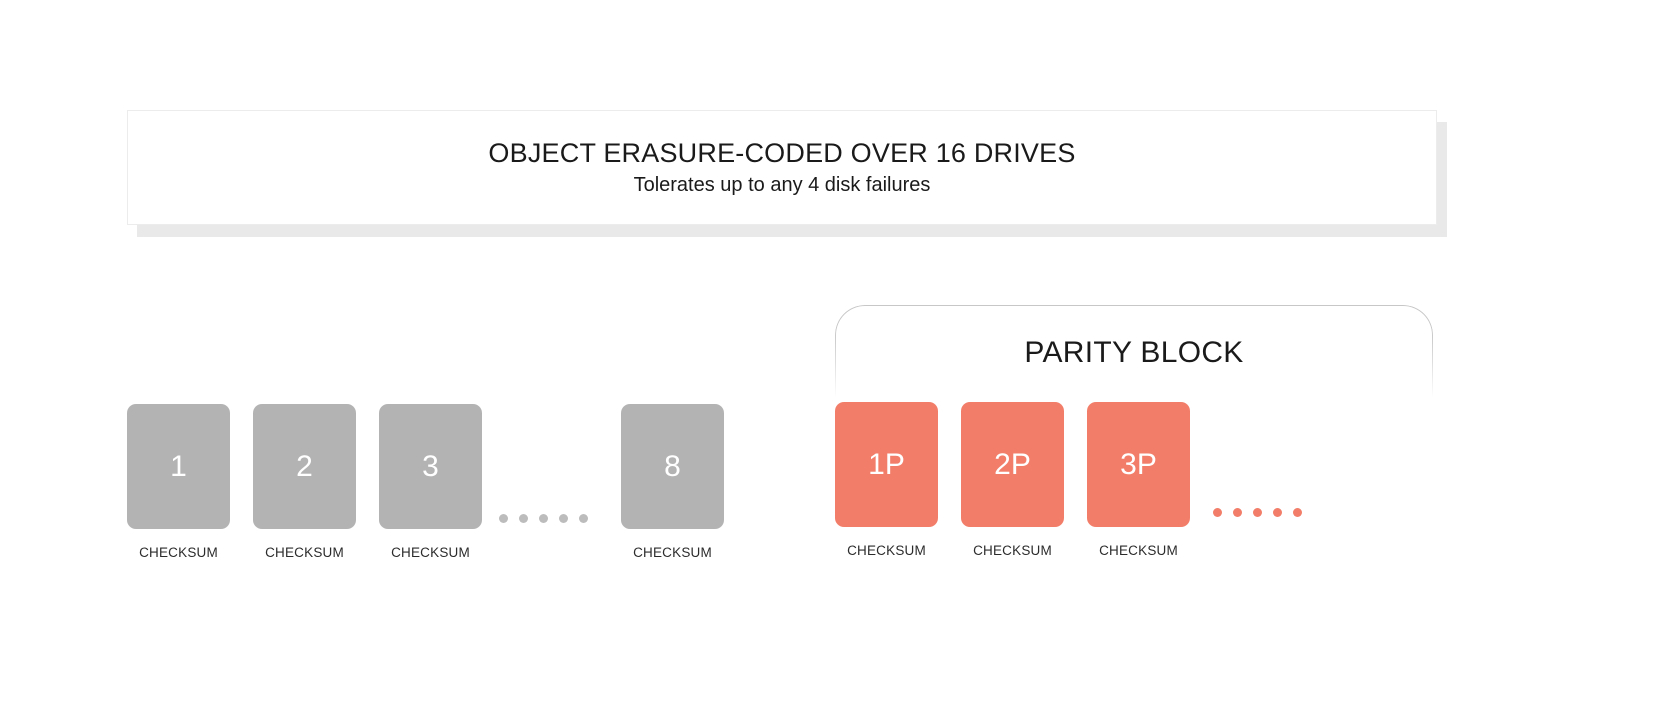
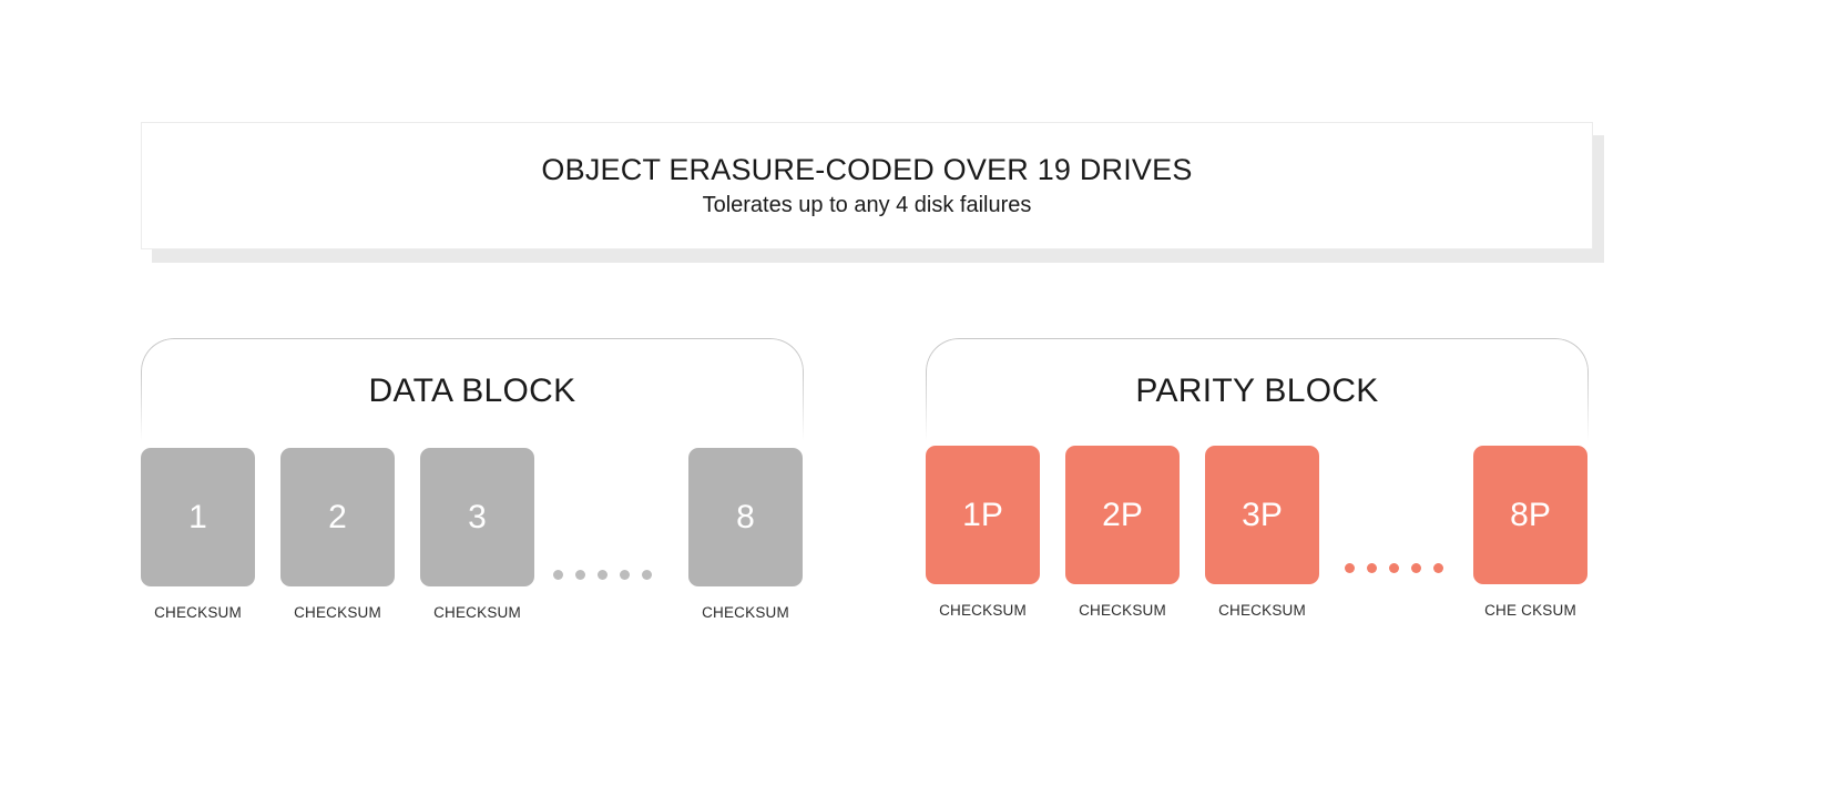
- OBJECT ERASURE-CODED OVER 16 DRIVES
+ OBJECT ERASURE-CODED OVER 19 DRIVES
  Tolerates up to any 4 disk failures
+ DATA BLOCK
  PARITY BLOCK
  1
  CHECKSUM
  2
  CHECKSUM
  3
  CHECKSUM
  8
  CHECKSUM
  1P
  CHECKSUM
  2P
  CHECKSUM
  3P
  CHECKSUM
+ 8P
+ CHE CKSUM
